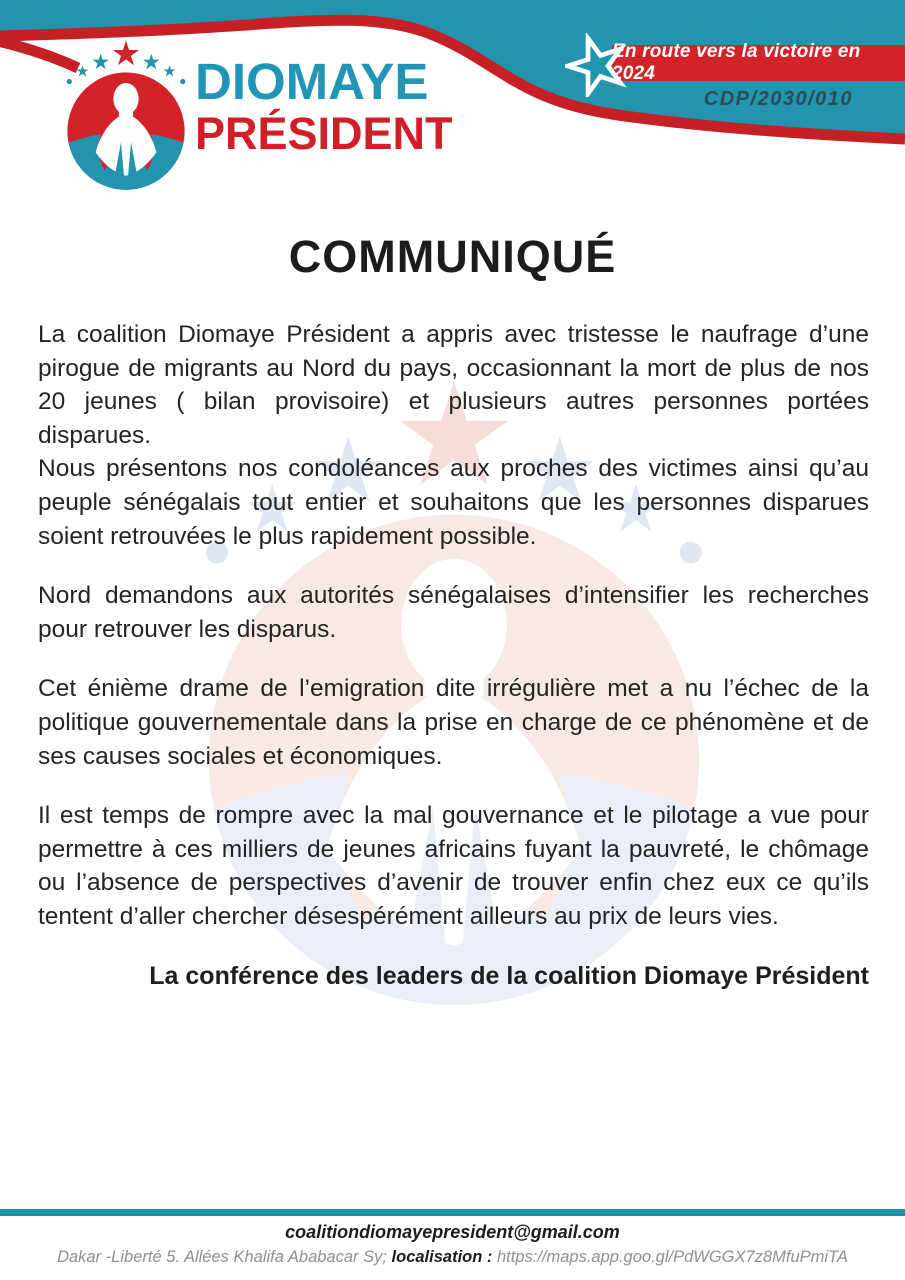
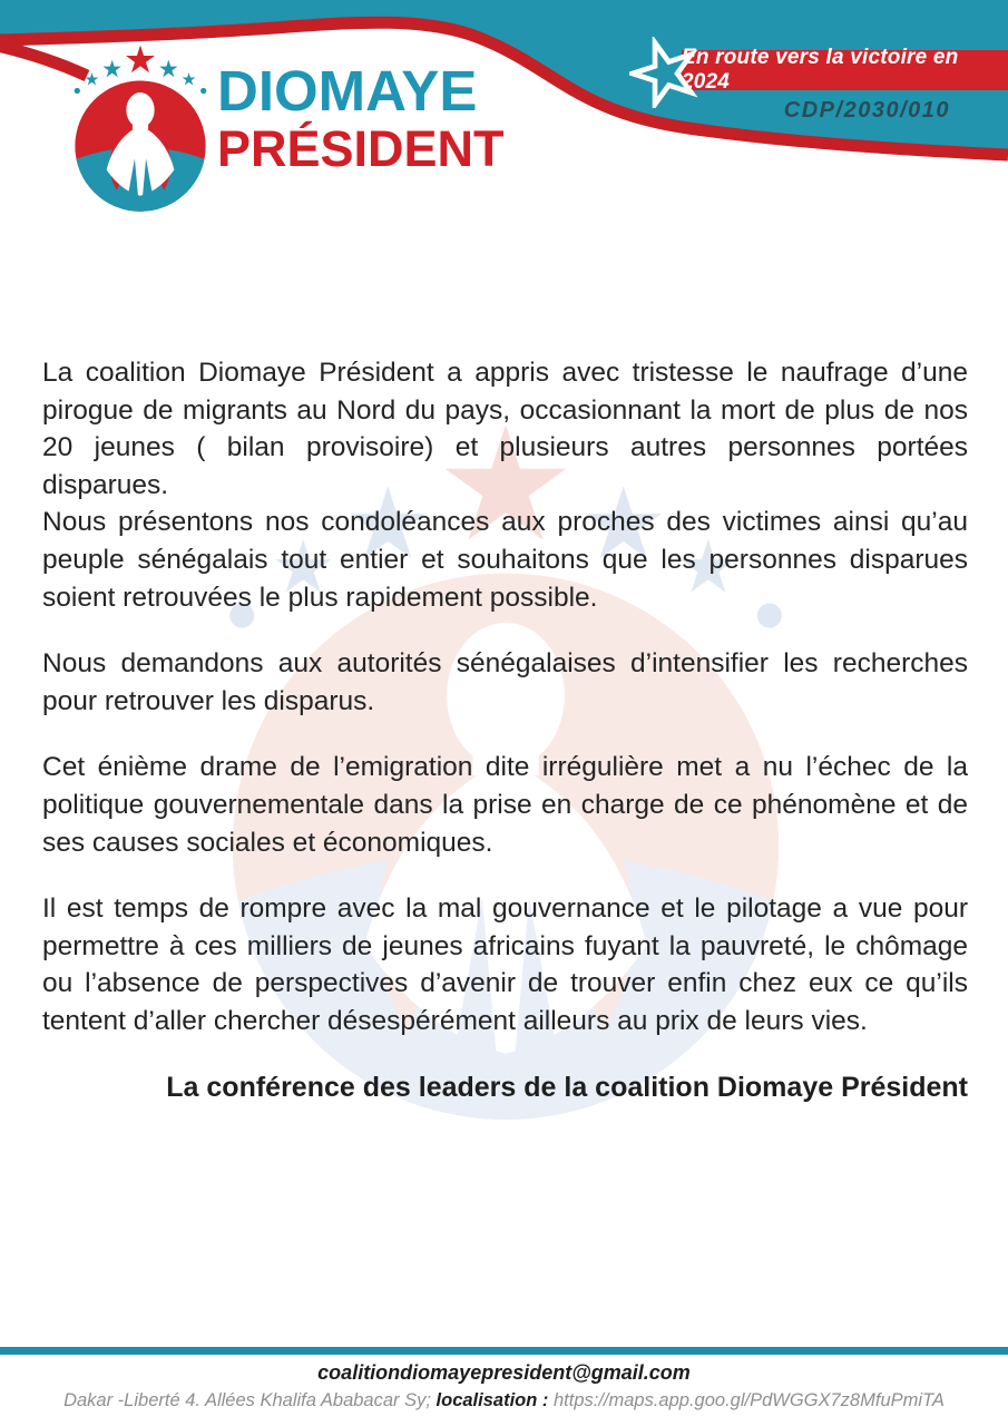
  DIOMAYE
  PRÉSIDENT
  n route vers la victoire en 2024
  CDP/2030/010
- COMMUNIQUÉ
  La coalition Diomaye Président a appris avec tristesse le naufrage d’une pirogue de migrants au Nord du pays, occasionnant la mort de plus de nos 20 jeunes ( bilan provisoire) et plusieurs autres personnes portées disparues.
  Nous présentons nos condoléances aux proches des victimes ainsi qu’au peuple sénégalais tout entier et souhaitons que les personnes disparues soient retrouvées le plus rapidement possible.
- Nord demandons aux autorités sénégalaises d’intensifier les recherches pour retrouver les disparus.
+ Nous demandons aux autorités sénégalaises d’intensifier les recherches pour retrouver les disparus.
  Cet énième drame de l’emigration dite irrégulière met a nu l’échec de la politique gouvernementale dans la prise en charge de ce phénomène et de ses causes sociales et économiques.
  Il est temps de rompre avec la mal gouvernance et le pilotage a vue pour permettre à ces milliers de jeunes africains fuyant la pauvreté, le chômage ou l’absence de perspectives d’avenir de trouver enfin chez eux ce qu’ils tentent d’aller chercher désespérément ailleurs au prix de leurs vies.
  La conférence des leaders de la coalition Diomaye Président
  coalitiondiomayepresident@gmail.com
- Dakar -Liberté 5. Allées Khalifa Ababacar Sy; localisation : https://maps.app.goo.gl/PdWGGX7z8MfuPmiTA
+ Dakar -Liberté 4. Allées Khalifa Ababacar Sy; localisation : https://maps.app.goo.gl/PdWGGX7z8MfuPmiTA
